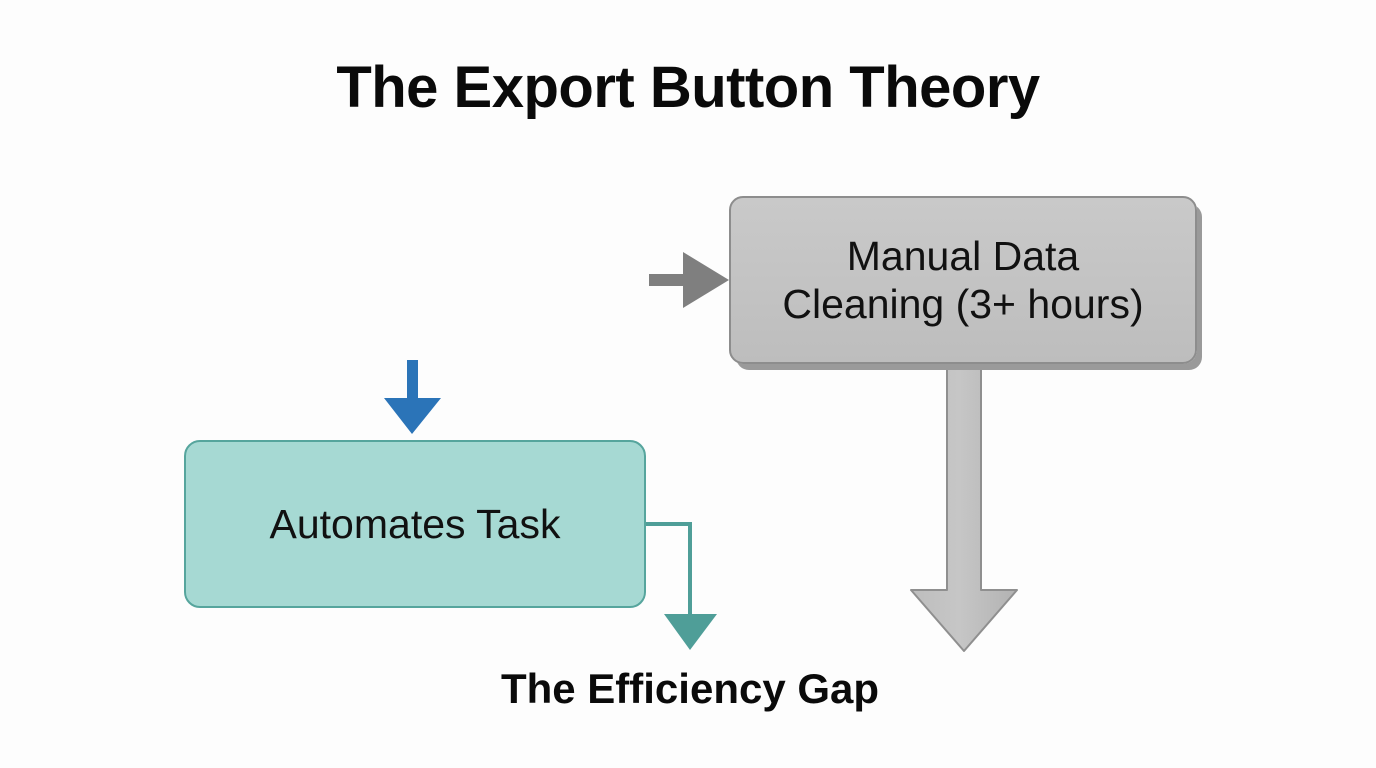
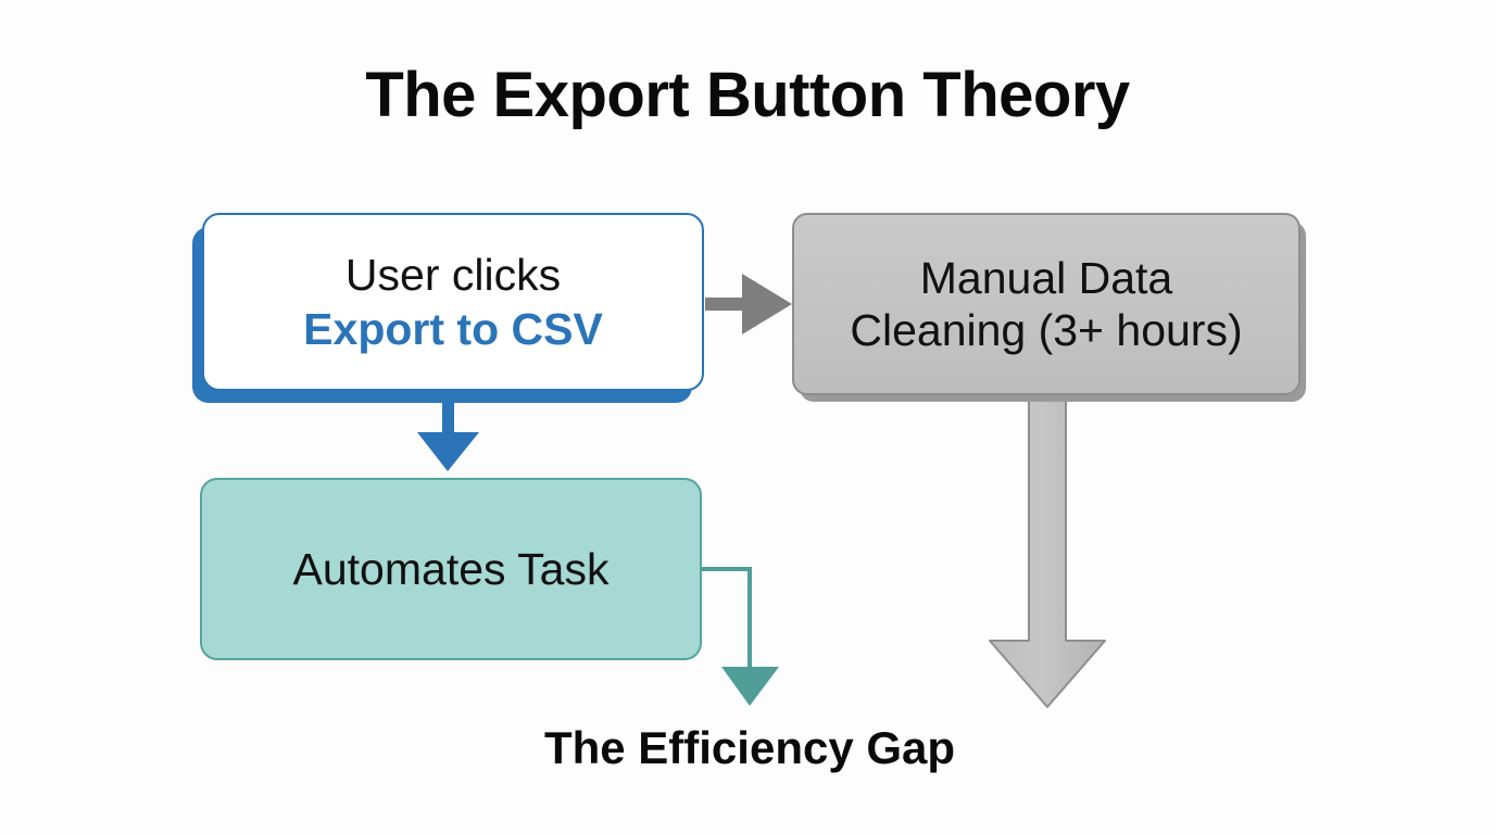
  The Export Button Theory
+ User clicks
+ Export to CSV
  Manual Data
  Cleaning (3+ hours)
  Automates Task
  The Efficiency Gap
